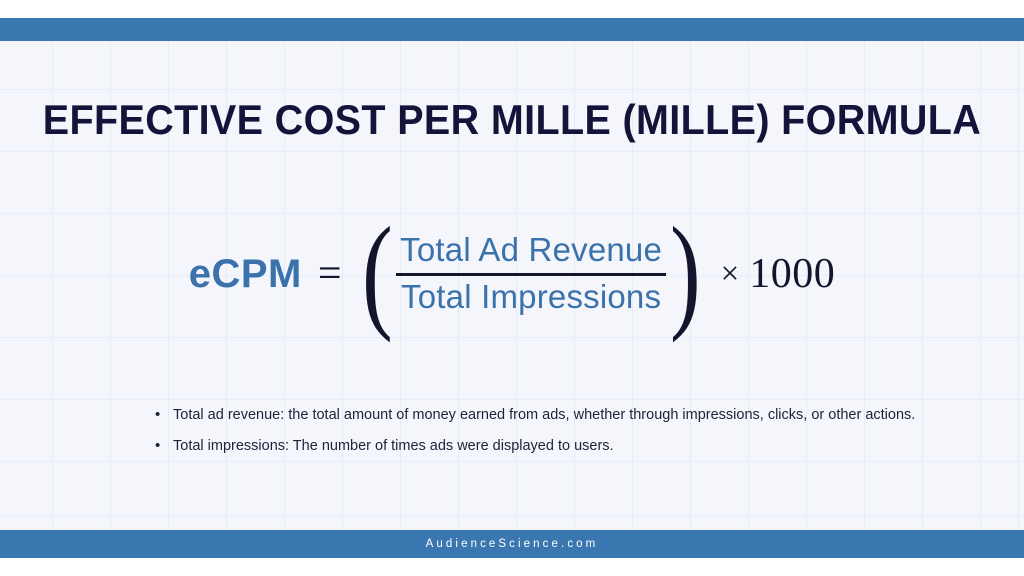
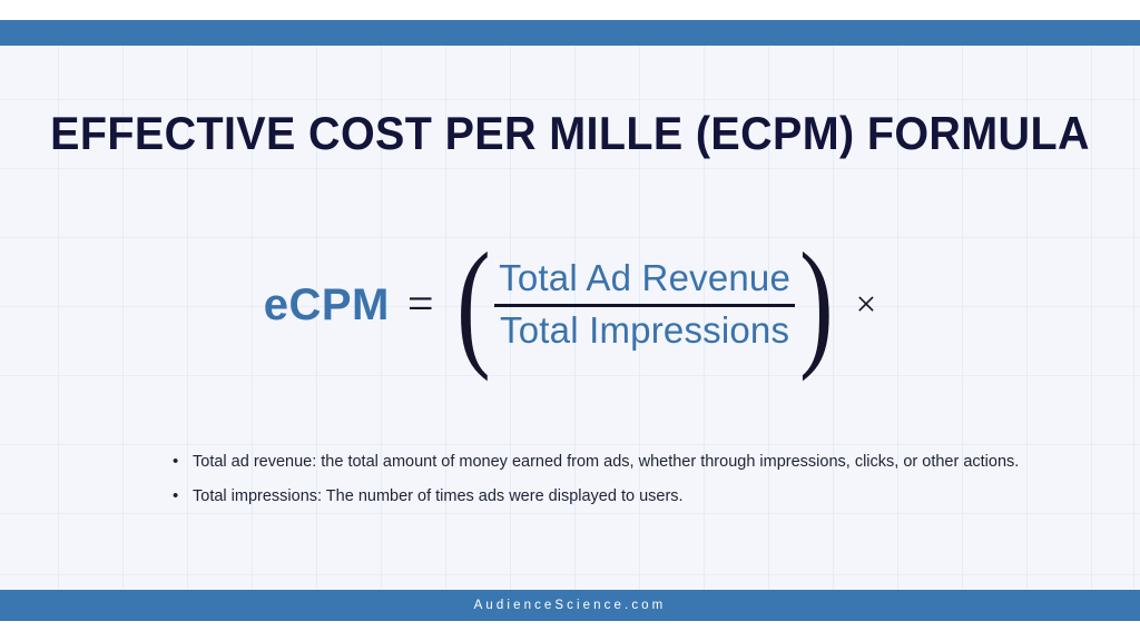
- EFFECTIVE COST PER MILLE (MILLE) FORMULA
+ EFFECTIVE COST PER MILLE (ECPM) FORMULA
  eCPM
  =
  (
  Total Ad Revenue
  Total Impressions
  )
  ×
- 1000
  •
  Total ad revenue: the total amount of money earned from ads, whether through impressions, clicks, or other actions.
  •
  Total impressions: The number of times ads were displayed to users.
  AudienceScience.com
